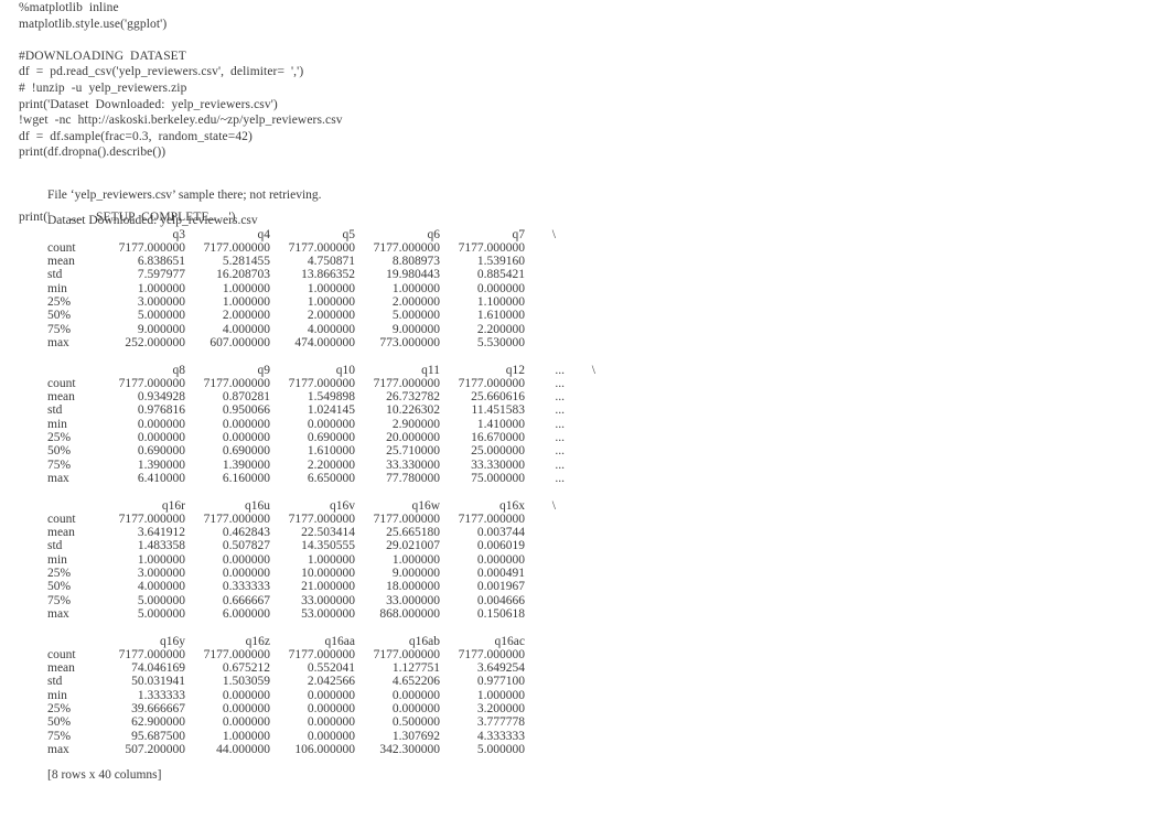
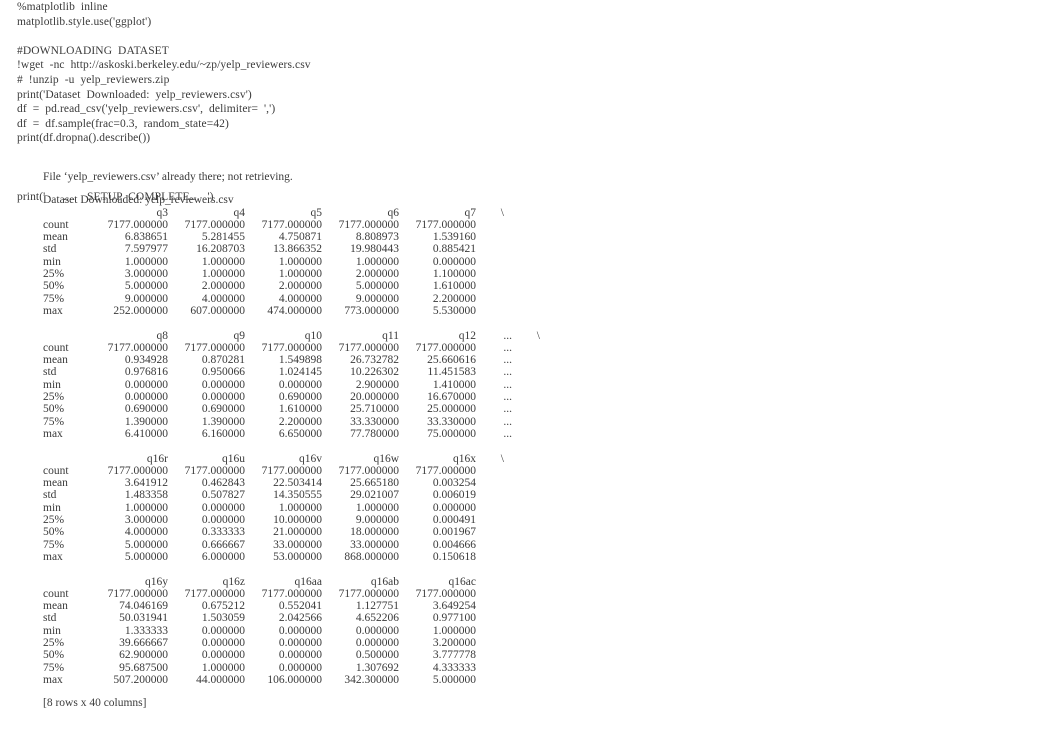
  %matplotlib inline
  matplotlib.style.use('ggplot')
  #DOWNLOADING DATASET
- df = pd.read_csv('yelp_reviewers.csv', delimiter= ',')
+ !wget -nc http://askoski.berkeley.edu/~zp/yelp_reviewers.csv
  # !unzip -u yelp_reviewers.zip
  print('Dataset Downloaded: yelp_reviewers.csv')
- !wget -nc http://askoski.berkeley.edu/~zp/yelp_reviewers.csv
+ df = pd.read_csv('yelp_reviewers.csv', delimiter= ',')
  df = df.sample(frac=0.3, random_state=42)
  print(df.dropna().describe())
  print(' .... SETUP COMPLETE.. ')
- File ‘yelp_reviewers.csv’ sample there; not retrieving.
+ File ‘yelp_reviewers.csv’ already there; not retrieving.
  Dataset Downloaded: yelp_reviewers.csv
  q3
  q4
  q5
  q6
  q7
  \
  count
  7177.000000
  7177.000000
  7177.000000
  7177.000000
  7177.000000
  mean
  6.838651
  5.281455
  4.750871
  8.808973
  1.539160
  std
  7.597977
  16.208703
  13.866352
  19.980443
  0.885421
  min
  1.000000
  1.000000
  1.000000
  1.000000
  0.000000
  25%
  3.000000
  1.000000
  1.000000
  2.000000
  1.100000
  50%
  5.000000
  2.000000
  2.000000
  5.000000
  1.610000
  75%
  9.000000
  4.000000
  4.000000
  9.000000
  2.200000
  max
  252.000000
  607.000000
  474.000000
  773.000000
  5.530000
  q8
  q9
  q10
  q11
  q12
  ...
  \
  count
  7177.000000
  7177.000000
  7177.000000
  7177.000000
  7177.000000
  ...
  mean
  0.934928
  0.870281
  1.549898
  26.732782
  25.660616
  ...
  std
  0.976816
  0.950066
  1.024145
  10.226302
  11.451583
  ...
  min
  0.000000
  0.000000
  0.000000
  2.900000
  1.410000
  ...
  25%
  0.000000
  0.000000
  0.690000
  20.000000
  16.670000
  ...
  50%
  0.690000
  0.690000
  1.610000
  25.710000
  25.000000
  ...
  75%
  1.390000
  1.390000
  2.200000
  33.330000
  33.330000
  ...
  max
  6.410000
  6.160000
  6.650000
  77.780000
  75.000000
  ...
  q16r
  q16u
  q16v
  q16w
  q16x
  \
  count
  7177.000000
  7177.000000
  7177.000000
  7177.000000
  7177.000000
  mean
  3.641912
  0.462843
  22.503414
  25.665180
- 0.003744
+ 0.003254
  std
  1.483358
  0.507827
  14.350555
  29.021007
  0.006019
  min
  1.000000
  0.000000
  1.000000
  1.000000
  0.000000
  25%
  3.000000
  0.000000
  10.000000
  9.000000
  0.000491
  50%
  4.000000
  0.333333
  21.000000
  18.000000
  0.001967
  75%
  5.000000
  0.666667
  33.000000
  33.000000
  0.004666
  max
  5.000000
  6.000000
  53.000000
  868.000000
  0.150618
  q16y
  q16z
  q16aa
  q16ab
  q16ac
  count
  7177.000000
  7177.000000
  7177.000000
  7177.000000
  7177.000000
  mean
  74.046169
  0.675212
  0.552041
  1.127751
  3.649254
  std
  50.031941
  1.503059
  2.042566
  4.652206
  0.977100
  min
  1.333333
  0.000000
  0.000000
  0.000000
  1.000000
  25%
  39.666667
  0.000000
  0.000000
  0.000000
  3.200000
  50%
  62.900000
  0.000000
  0.000000
  0.500000
  3.777778
  75%
  95.687500
  1.000000
  0.000000
  1.307692
  4.333333
  max
  507.200000
  44.000000
  106.000000
  342.300000
  5.000000
  [8 rows x 40 columns]
